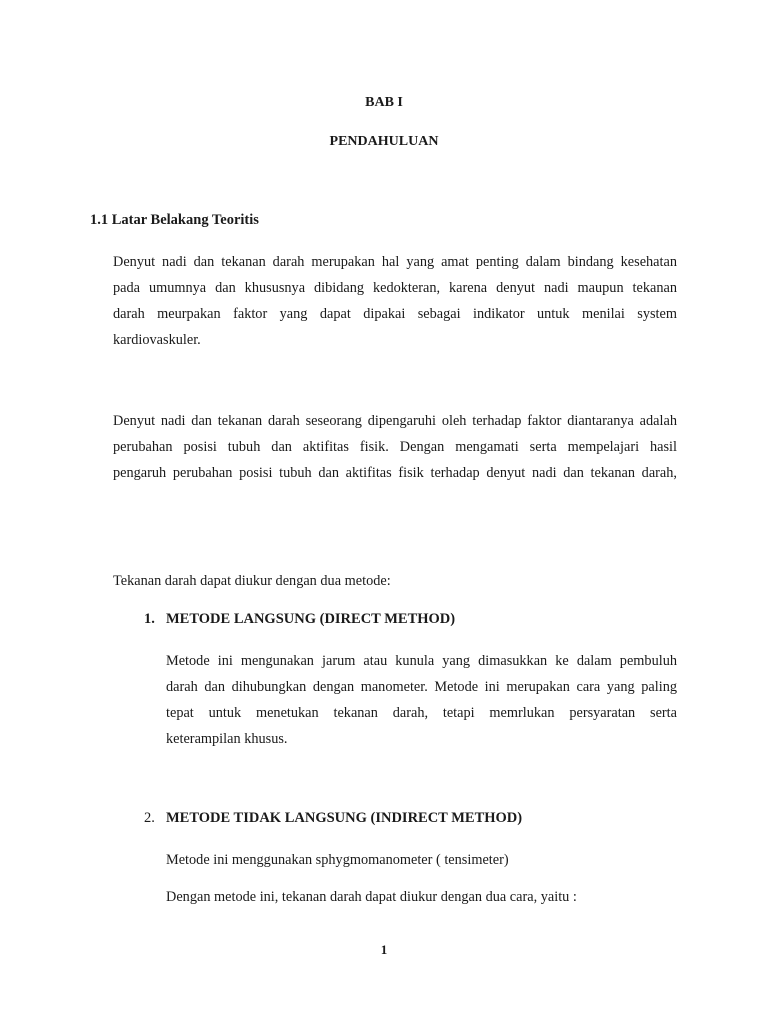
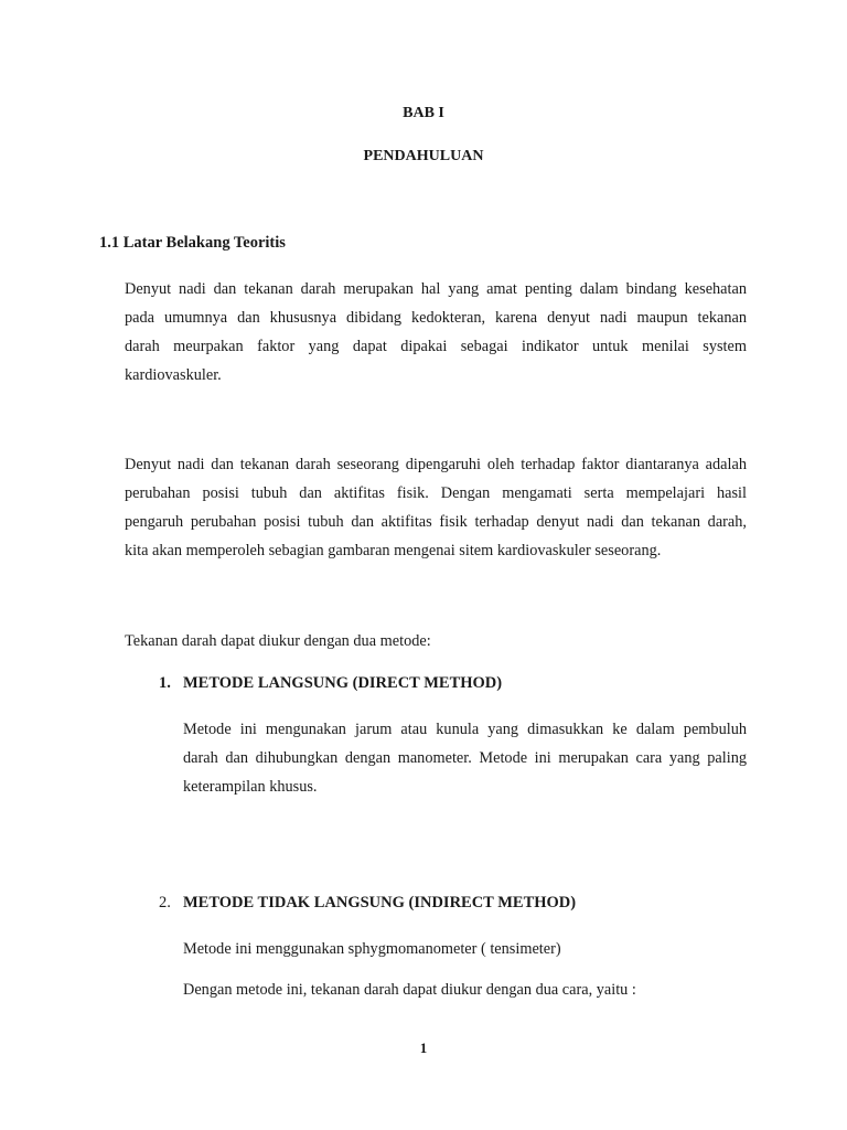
  BAB I
  PENDAHULUAN
  1.1 Latar Belakang Teoritis
  Denyut nadi dan tekanan darah merupakan hal yang amat penting dalam bindang kesehatan
  pada umumnya dan khususnya dibidang kedokteran, karena denyut nadi maupun tekanan
  darah meurpakan faktor yang dapat dipakai sebagai indikator untuk menilai system
  kardiovaskuler.
  Denyut nadi dan tekanan darah seseorang dipengaruhi oleh terhadap faktor diantaranya adalah
  perubahan posisi tubuh dan aktifitas fisik. Dengan mengamati serta mempelajari hasil
  pengaruh perubahan posisi tubuh dan aktifitas fisik terhadap denyut nadi dan tekanan darah,
+ kita akan memperoleh sebagian gambaran mengenai sitem kardiovaskuler seseorang.
  Tekanan darah dapat diukur dengan dua metode:
  1.
  METODE LANGSUNG (DIRECT METHOD)
  Metode ini mengunakan jarum atau kunula yang dimasukkan ke dalam pembuluh
  darah dan dihubungkan dengan manometer. Metode ini merupakan cara yang paling
- tepat untuk menetukan tekanan darah, tetapi memrlukan persyaratan serta
  keterampilan khusus.
  2.
  METODE TIDAK LANGSUNG (INDIRECT METHOD)
  Metode ini menggunakan sphygmomanometer ( tensimeter)
  Dengan metode ini, tekanan darah dapat diukur dengan dua cara, yaitu :
  1
